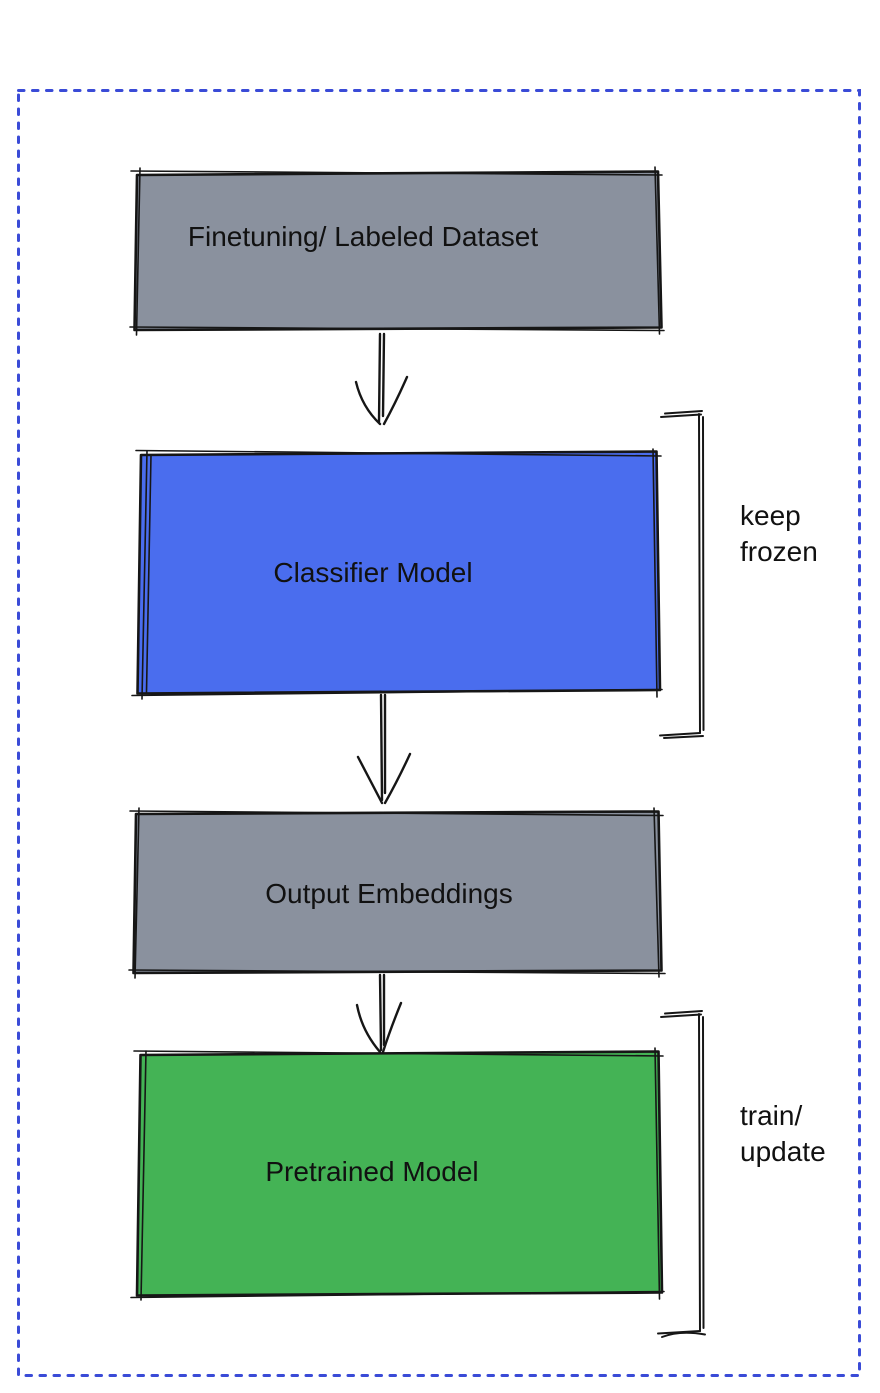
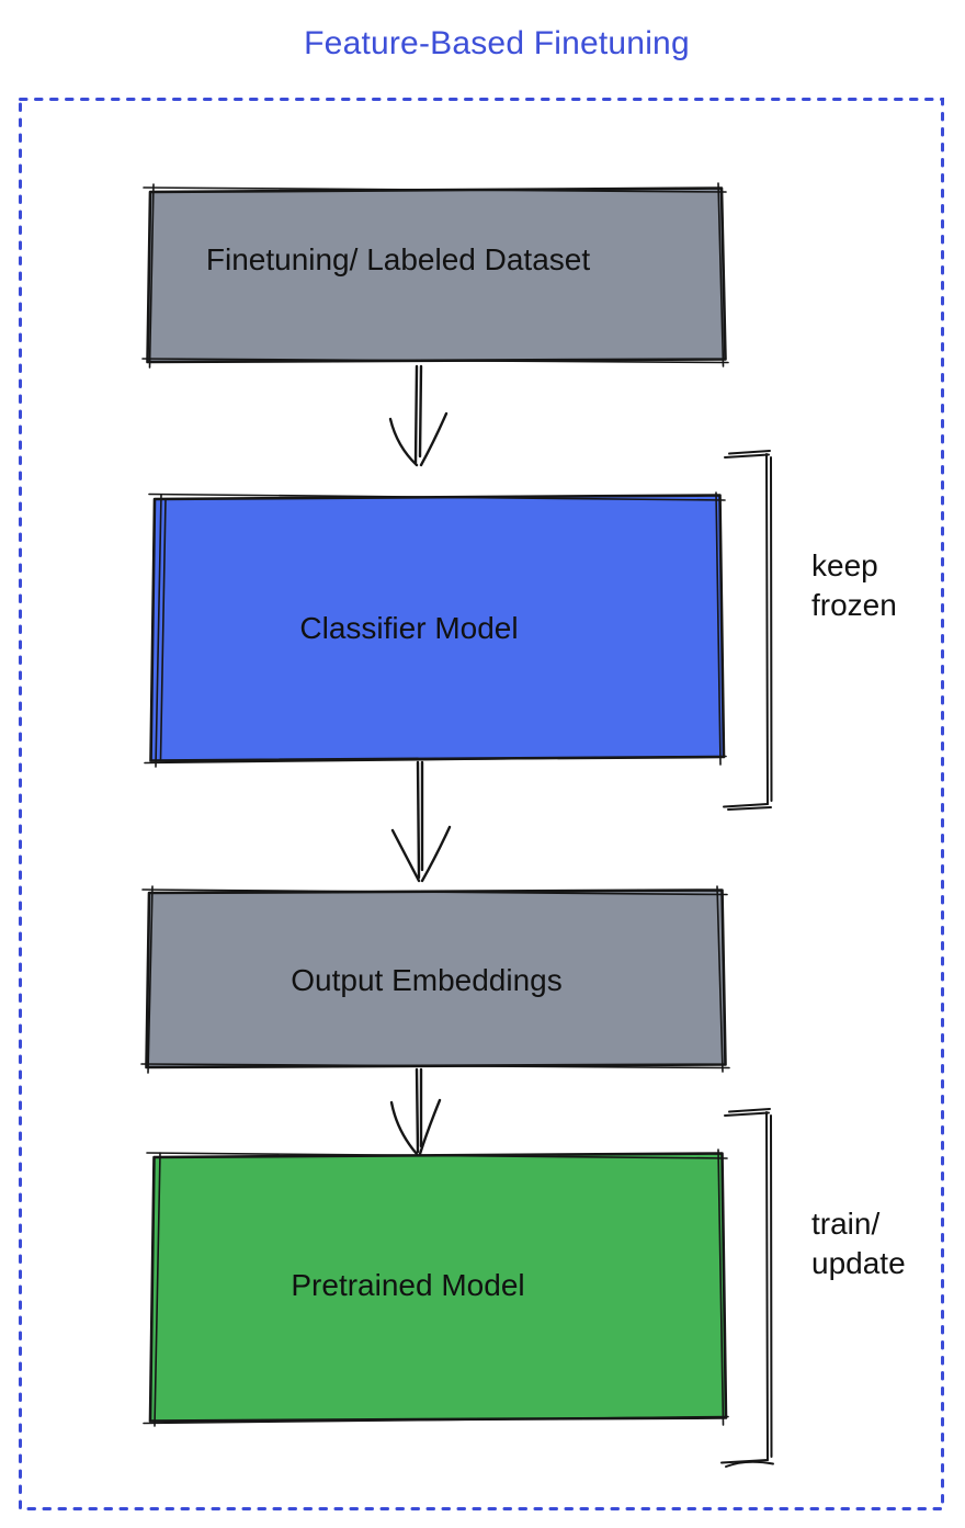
+ Feature-Based Finetuning
  Finetuning/ Labeled Dataset
  Classifier Model
  Output Embeddings
  Pretrained Model
  keep
  frozen
  train/
  update
